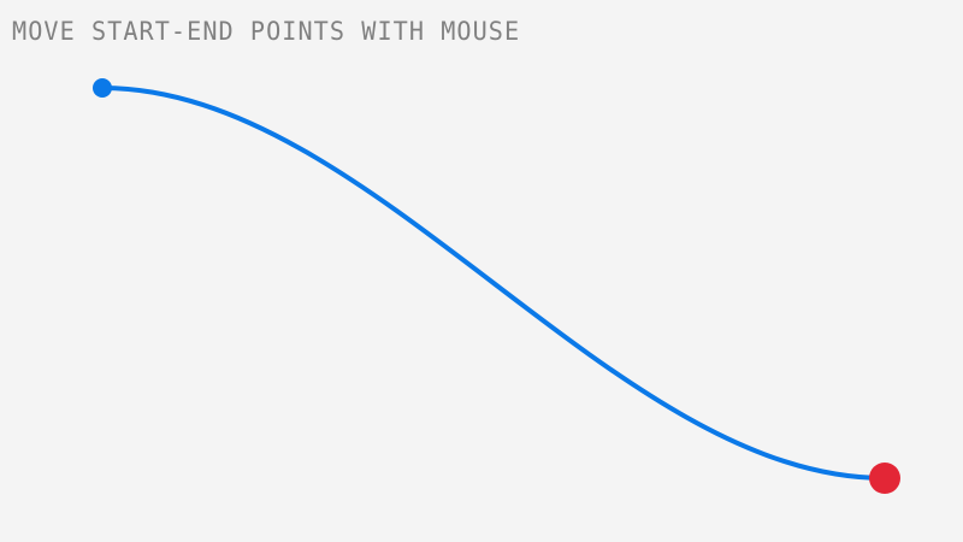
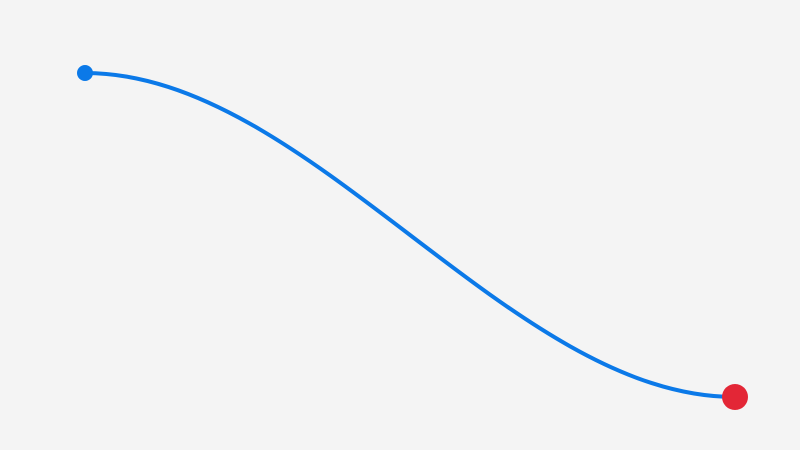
- MOVE START-END POINTS WITH MOUSE
